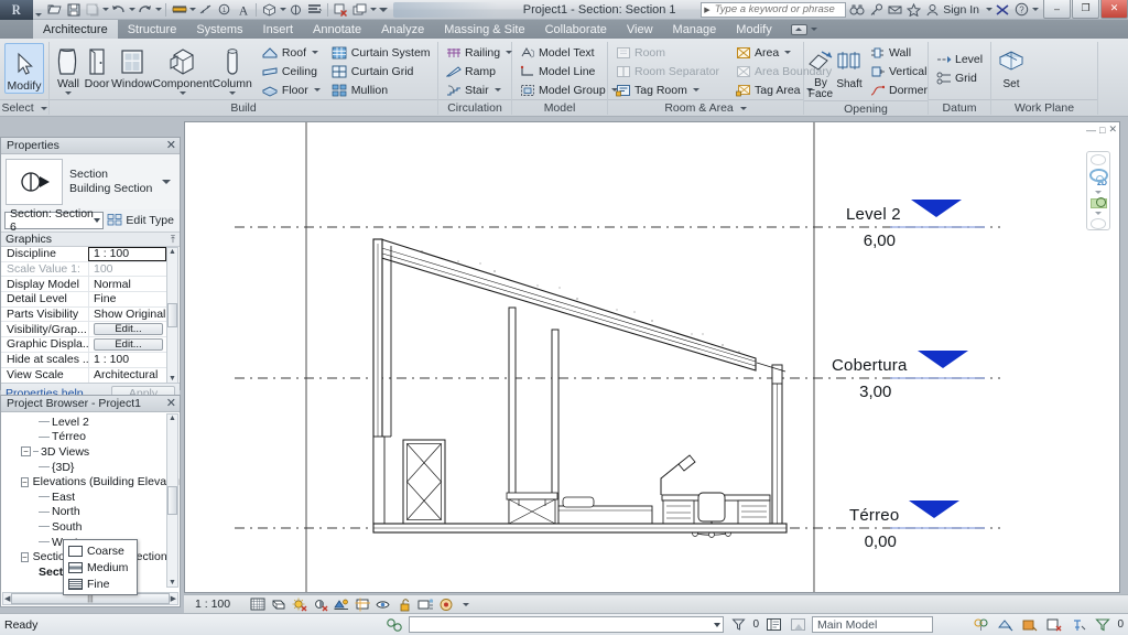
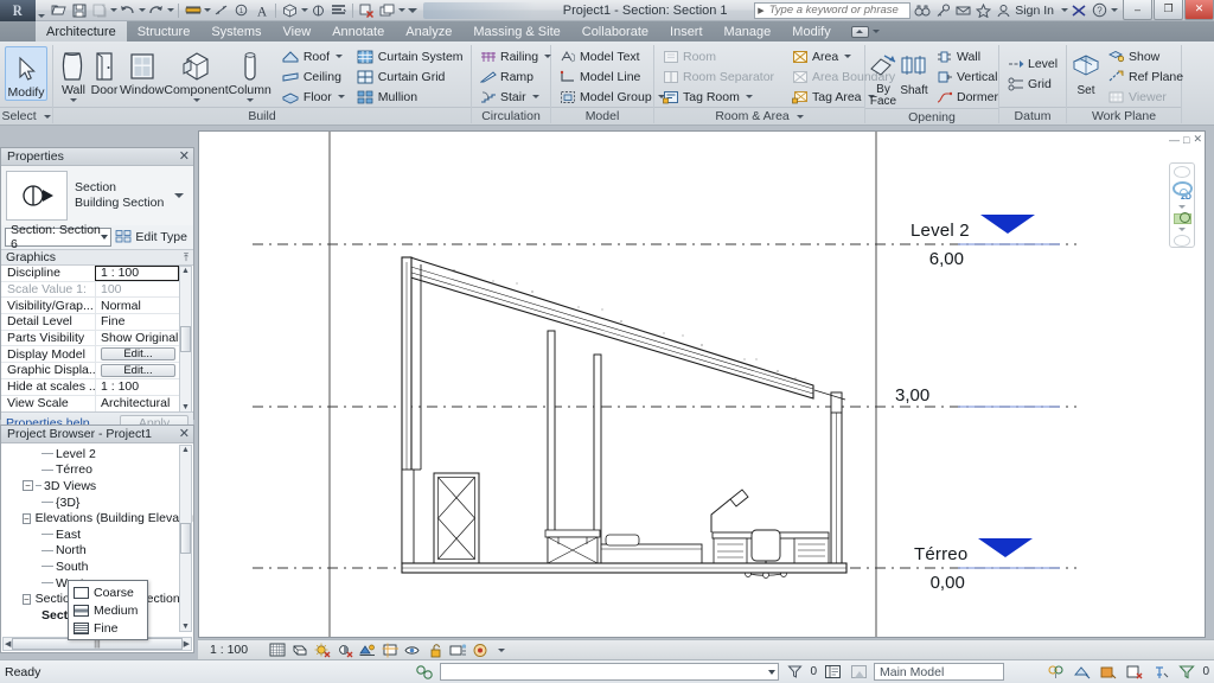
  R
  A
  Project1 - Section: Section 1
  Type a keyword or phrase
  Sign In
  ?
  –
  ❐
  ✕
  Architecture
  Structure
  Systems
- Insert
+ View
  Annotate
  Analyze
  Massing & Site
  Collaborate
- View
+ Insert
  Manage
  Modify
  Modify
  Select
  Wall
  Door
  Window
  Component
  Column
  Roof
  Ceiling
  Floor
  Curtain System
  Curtain Grid
  Mullion
  Build
  Railing
  Ramp
  Stair
  Circulation
  Model Text
  Model Line
  Model Group
  Model
  Room
  Room Separator
  Tag Room
  Area
  Area Boundary
  Tag Area
  Room & Area
  By Face
  Shaft
  Wall
  Vertical
  Dormer
  Opening
  Level
  Grid
  Datum
  Set
+ Show
+ Ref Plane
+ Viewer
  Work Plane
  Properties
  ✕
  Section
  Building Section
  Section: Section 6
  Edit Type
  Graphics
  ⤒
  Discipline
  1 : 100
  Scale Value 1:
  100
- Display Model
+ Visibility/Grap...
  Normal
  Detail Level
  Fine
  Parts Visibility
  Show Original
- Visibility/Grap...
+ Display Model
  Edit...
  Graphic Displa..
  Edit...
  Hide at scales ..
  1 : 100
  View Scale
  Architectural
  Project Browser - Project1
  ✕
  Level 2
  Térreo
  −
  3D Views
  {3D}
  −
  Elevations (Building Eleva
  East
  North
  South
  −
  ―
  □
  ✕
  Level 2
  6,00
- Cobertura
  3,00
  Térreo
  0,00
  Coarse
  Medium
  Fine
  1 : 100
  Ready
  0
  Main Model
  0
